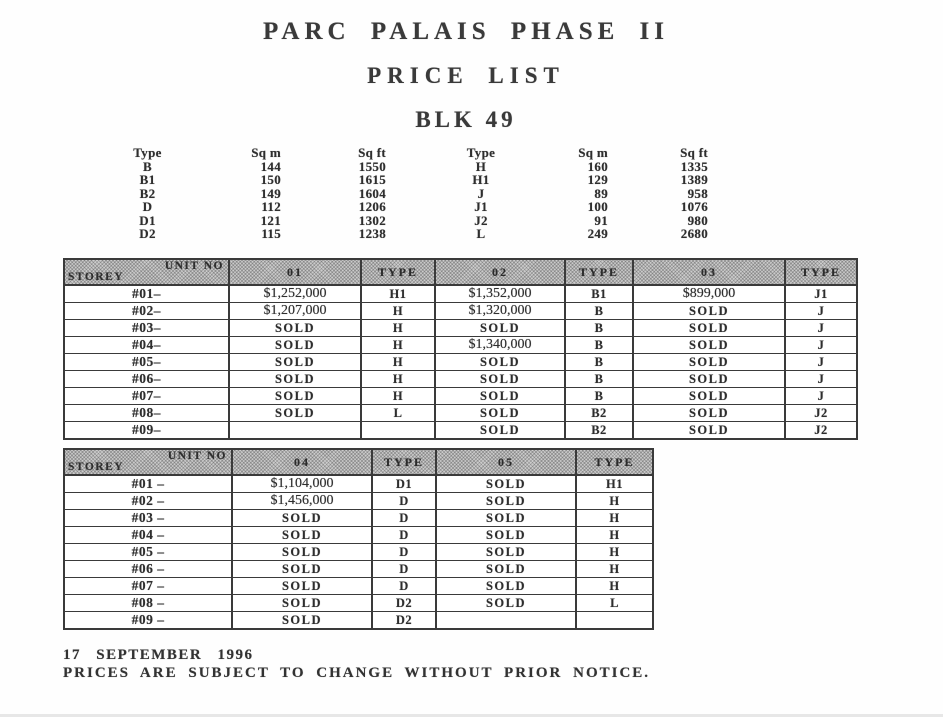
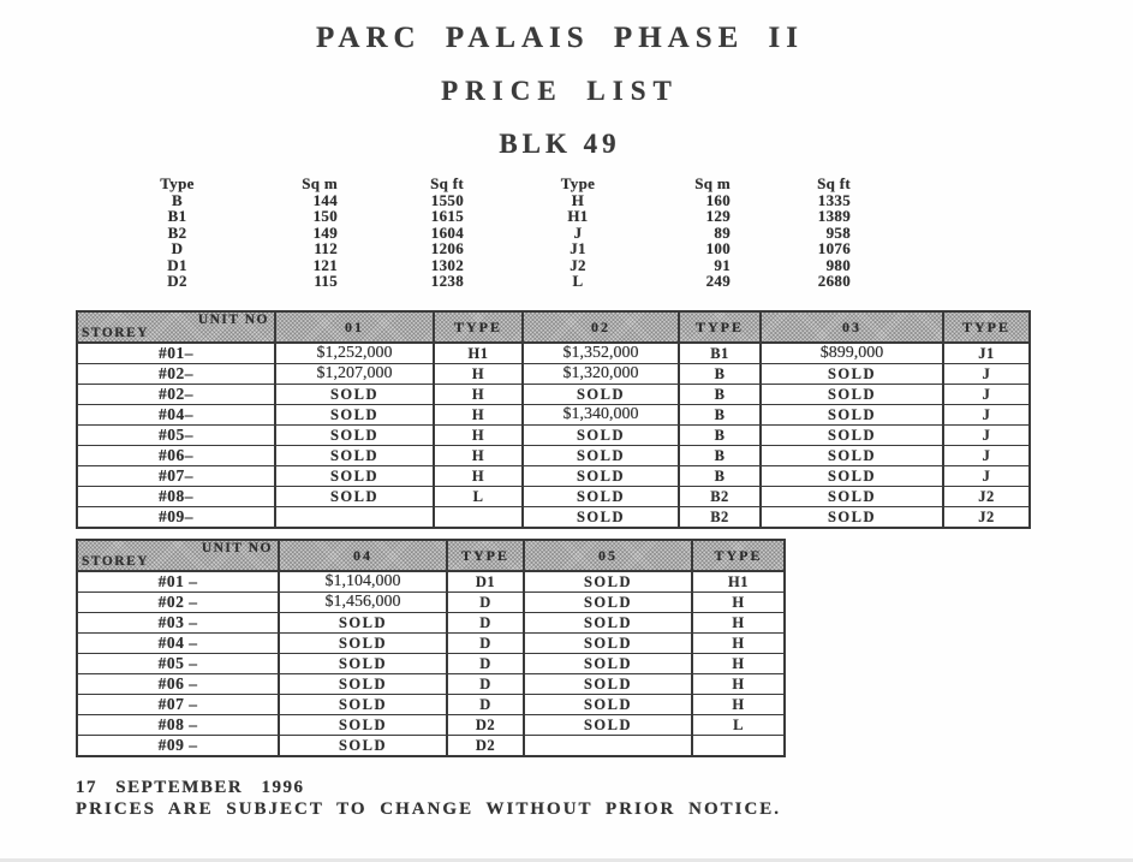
  PARC PALAIS PHASE II
  PRICE LIST
  BLK 49
  Type	Sq m	Sq ft
  B	144	1550
  B1	150	1615
  B2	149	1604
  D	112	1206
  D1	121	1302
  D2	115	1238
  Type	Sq m	Sq ft
  H	160	1335
  H1	129	1389
  J	89	958
  J1	100	1076
  J2	91	980
  L	249	2680
  UNIT NOSTOREY	01	TYPE	02	TYPE	03	TYPE
  #01–	$1,252,000	H1	$1,352,000	B1	$899,000	J1
  #02–	$1,207,000	H	$1,320,000	B	SOLD	J
- #03–	SOLD	H	SOLD	B	SOLD	J
+ #02–	SOLD	H	SOLD	B	SOLD	J
  #04–	SOLD	H	$1,340,000	B	SOLD	J
  #05–	SOLD	H	SOLD	B	SOLD	J
  #06–	SOLD	H	SOLD	B	SOLD	J
  #07–	SOLD	H	SOLD	B	SOLD	J
  #08–	SOLD	L	SOLD	B2	SOLD	J2
  #09–			SOLD	B2	SOLD	J2
  UNIT NOSTOREY	04	TYPE	05	TYPE
  #01 –	$1,104,000	D1	SOLD	H1
  #02 –	$1,456,000	D	SOLD	H
  #03 –	SOLD	D	SOLD	H
  #04 –	SOLD	D	SOLD	H
  #05 –	SOLD	D	SOLD	H
  #06 –	SOLD	D	SOLD	H
  #07 –	SOLD	D	SOLD	H
  #08 –	SOLD	D2	SOLD	L
  #09 –	SOLD	D2
  17 SEPTEMBER 1996
  PRICES ARE SUBJECT TO CHANGE WITHOUT PRIOR NOTICE.
